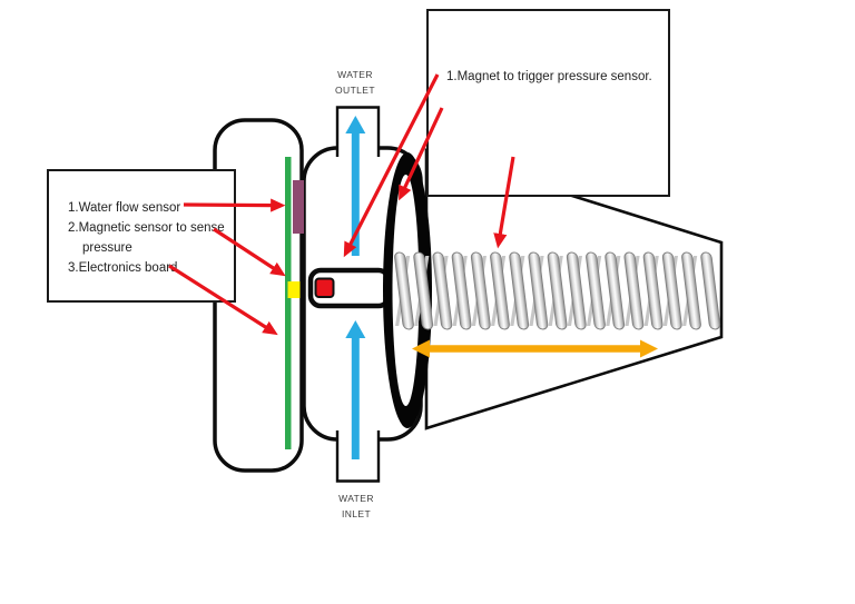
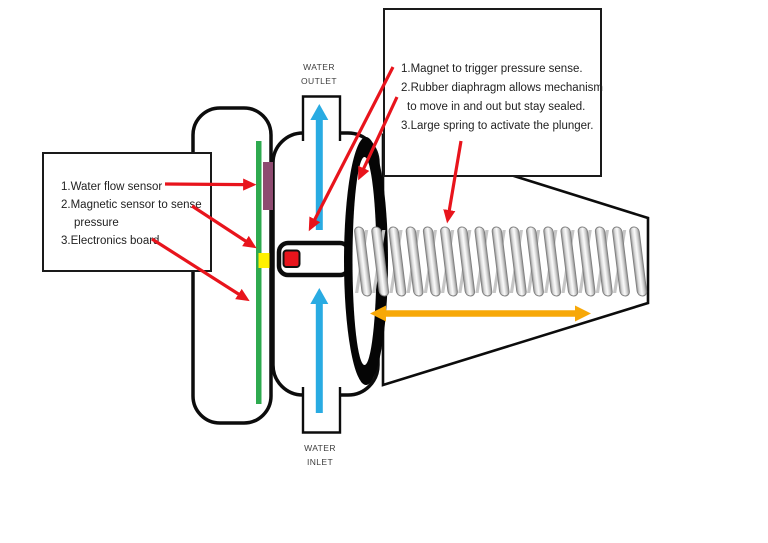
- 1.Magnet to trigger pressure sensor.
+ 1.Magnet to trigger pressure sense.
+ 2.Rubber diaphragm allows mechanism
+ to move in and out but stay sealed.
+ 3.Large spring to activate the plunger.
  1.Water flow sensor
  2.Magnetic sensor to sense
  pressure
  3.Electronics boar
  WATER
  OUTLET
  WATER
  INLET
